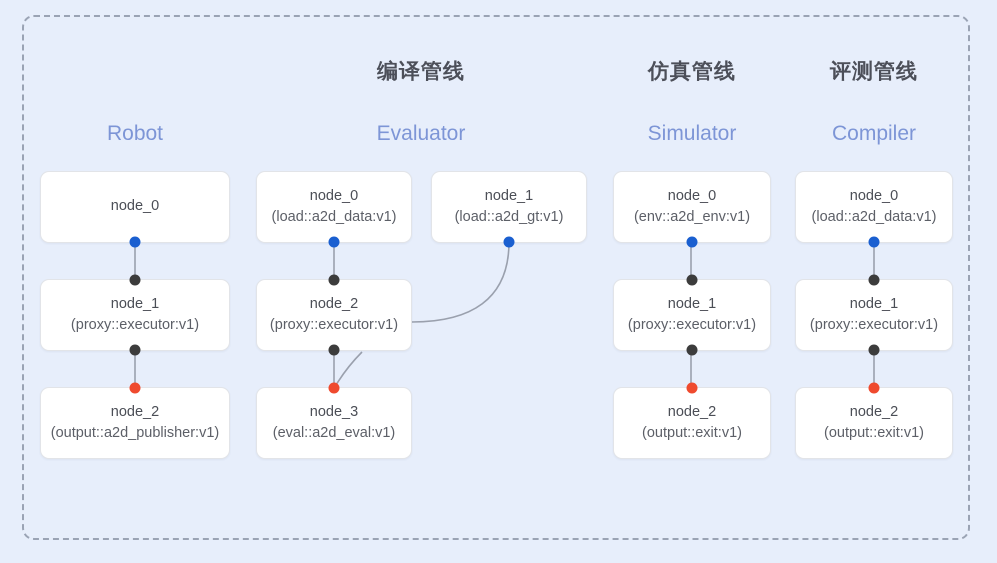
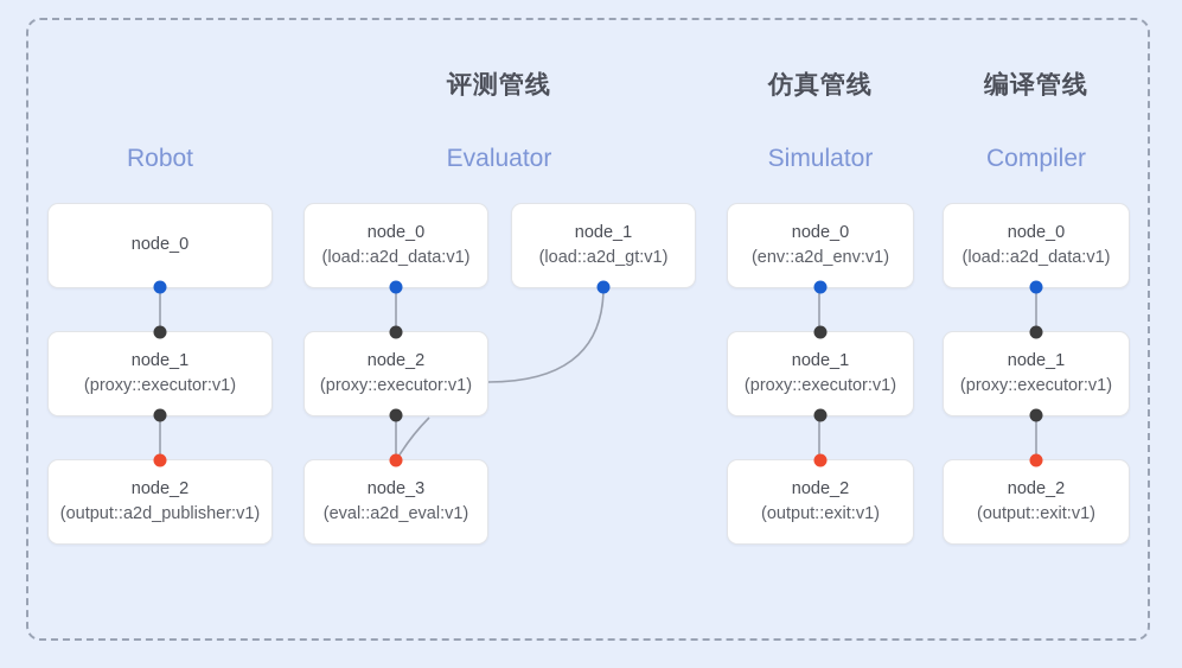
  Robot
  node_0
  node_1
  (proxy::executor:v1)
  node_2
  (output::a2d_publisher:v1)
- 编译管线
+ 评测管线
  Evaluator
  node_0
  (load::a2d_data:v1)
  node_1
  (load::a2d_gt:v1)
  node_2
  (proxy::executor:v1)
  node_3
  (eval::a2d_eval:v1)
  仿真管线
  Simulator
  node_0
  (env::a2d_env:v1)
  node_1
  (proxy::executor:v1)
  node_2
  (output::exit:v1)
- 评测管线
+ 编译管线
  Compiler
  node_0
  (load::a2d_data:v1)
  node_1
  (proxy::executor:v1)
  node_2
  (output::exit:v1)
